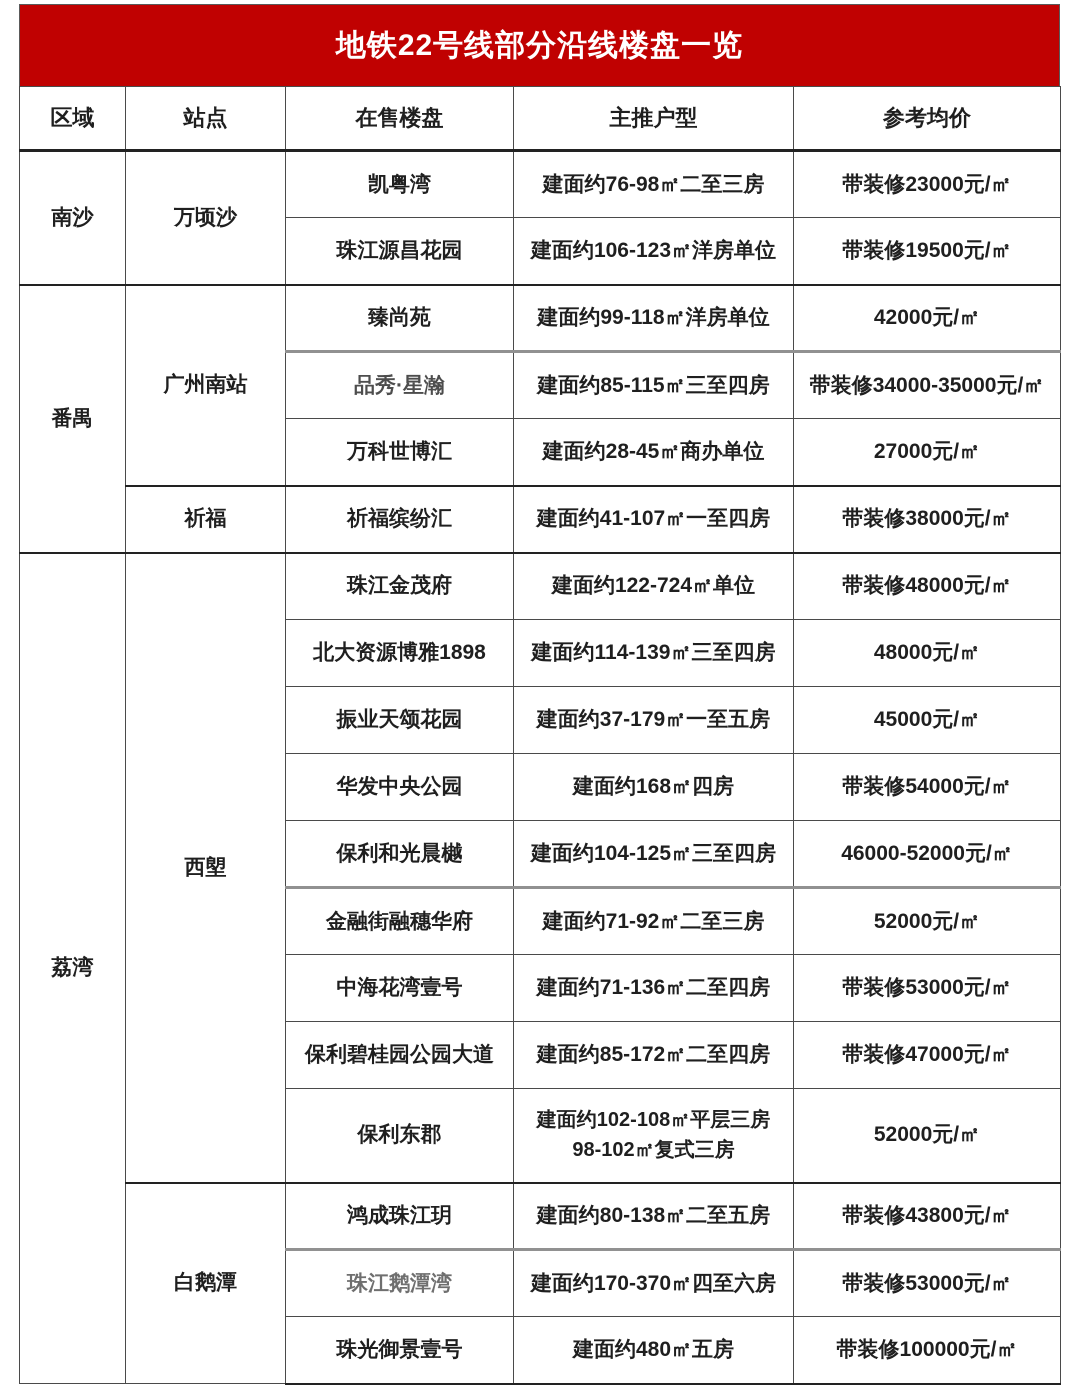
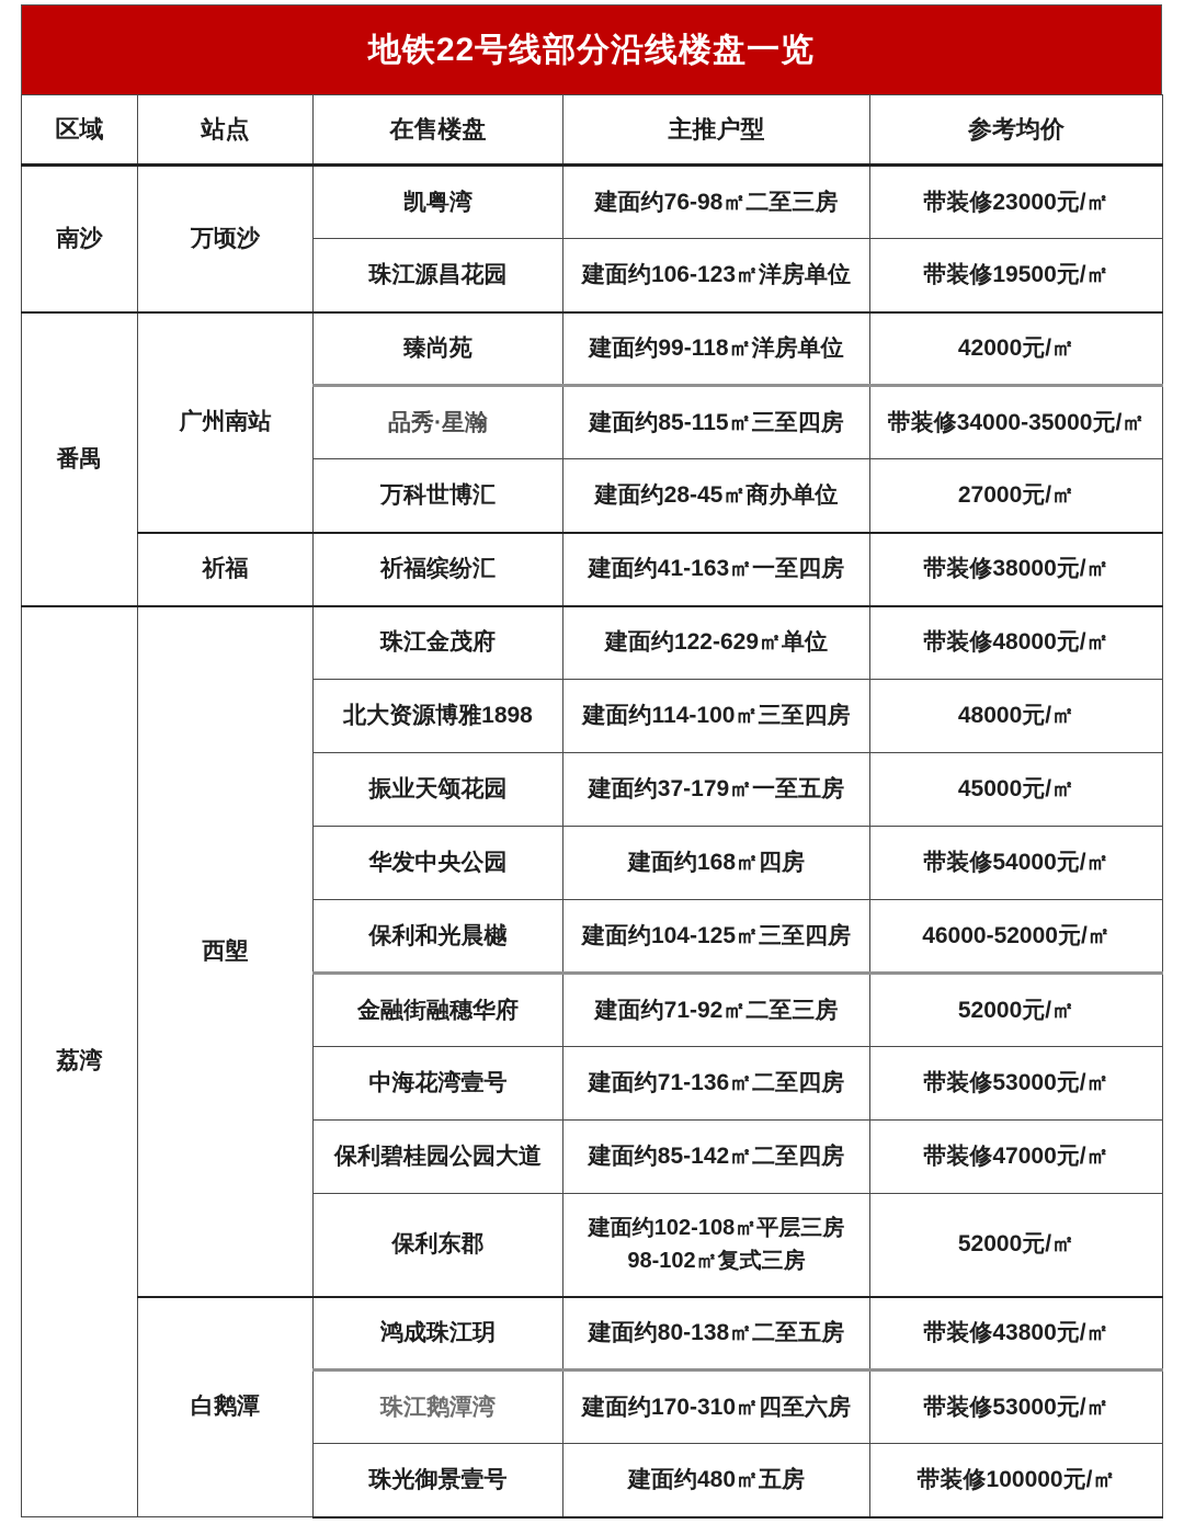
  地铁22号线部分沿线楼盘一览
  区域	站点	在售楼盘	主推户型	参考均价
  南沙	万顷沙	凯粤湾	建面约76-98㎡二至三房	带装修23000元/㎡
  珠江源昌花园	建面约106-123㎡洋房单位	带装修19500元/㎡
  番禺	广州南站	臻尚苑	建面约99-118㎡洋房单位	42000元/㎡
  品秀·星瀚	建面约85-115㎡三至四房	带装修34000-35000元/㎡
  万科世博汇	建面约28-45㎡商办单位	27000元/㎡
- 祈福	祈福缤纷汇	建面约41-107㎡一至四房	带装修38000元/㎡
+ 祈福	祈福缤纷汇	建面约41-163㎡一至四房	带装修38000元/㎡
- 荔湾	西塱	珠江金茂府	建面约122-724㎡单位	带装修48000元/㎡
+ 荔湾	西塱	珠江金茂府	建面约122-629㎡单位	带装修48000元/㎡
- 北大资源博雅1898	建面约114-139㎡三至四房	48000元/㎡
+ 北大资源博雅1898	建面约114-100㎡三至四房	48000元/㎡
  振业天颂花园	建面约37-179㎡一至五房	45000元/㎡
  华发中央公园	建面约168㎡四房	带装修54000元/㎡
  保利和光晨樾	建面约104-125㎡三至四房	46000-52000元/㎡
  金融街融穗华府	建面约71-92㎡二至三房	52000元/㎡
  中海花湾壹号	建面约71-136㎡二至四房	带装修53000元/㎡
- 保利碧桂园公园大道	建面约85-172㎡二至四房	带装修47000元/㎡
+ 保利碧桂园公园大道	建面约85-142㎡二至四房	带装修47000元/㎡
  保利东郡	建面约102-108㎡平层三房 98-102㎡复式三房	52000元/㎡
  白鹅潭	鸿成珠江玥	建面约80-138㎡二至五房	带装修43800元/㎡
- 珠江鹅潭湾	建面约170-370㎡四至六房	带装修53000元/㎡
+ 珠江鹅潭湾	建面约170-310㎡四至六房	带装修53000元/㎡
  珠光御景壹号	建面约480㎡五房	带装修100000元/㎡
